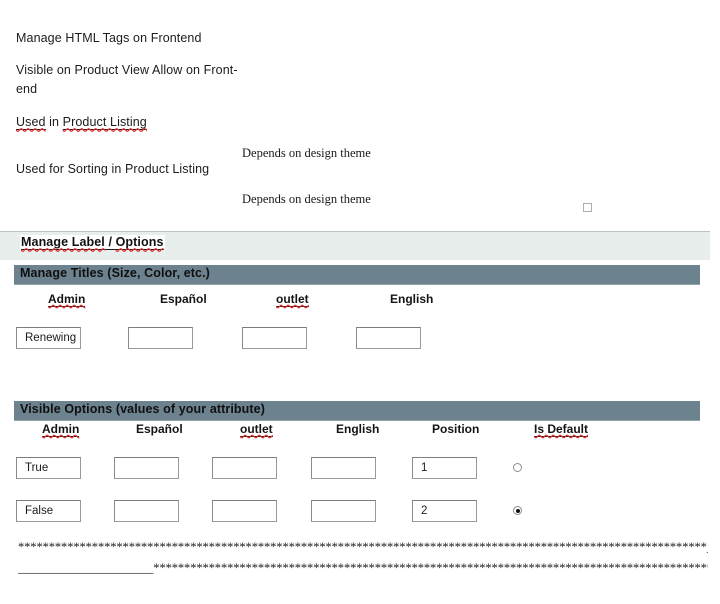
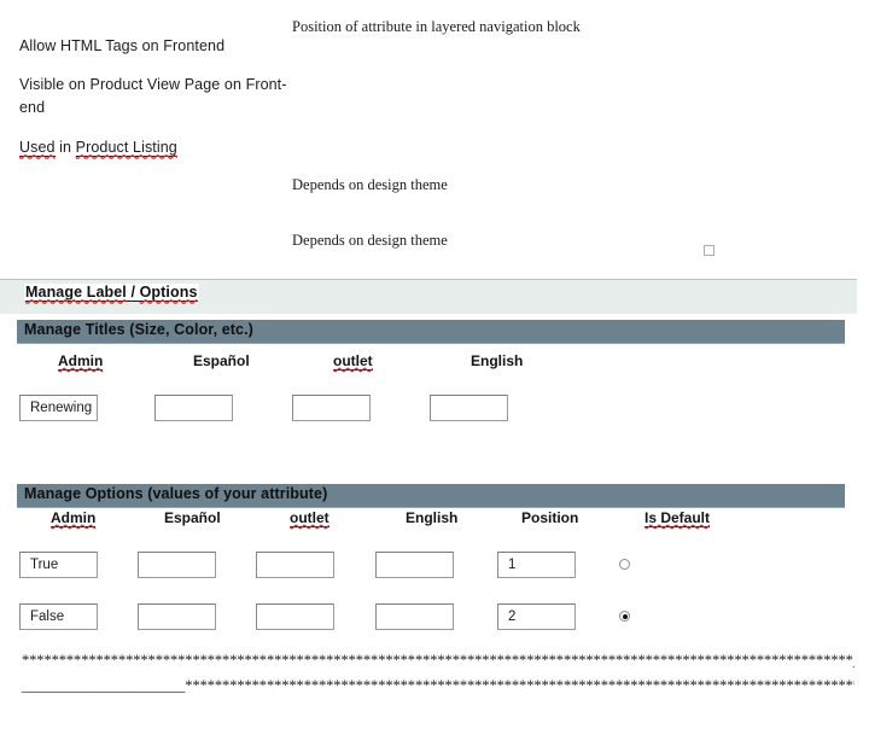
+ Position of attribute in layered navigation block
- Manage HTML Tags on Frontend
+ Allow HTML Tags on Frontend
- Visible on Product View Allow on Front-
+ Visible on Product View Page on Front-
  end
  Used in Product Listing
  Depends on design theme
- Used for Sorting in Product Listing
  Depends on design theme
  Manage Label / Options
  Manage Titles (Size, Color, etc.)
  Admin
  Español
  outlet
  English
  Renewing
- Visible Options (values of your attribute)
+ Manage Options (values of your attribute)
  Admin
  Español
  outlet
  English
  Position
  Is Default
  True
  1
  False
  2
  ****************************************************************************************************************
  ______________________******************************************************************************************
